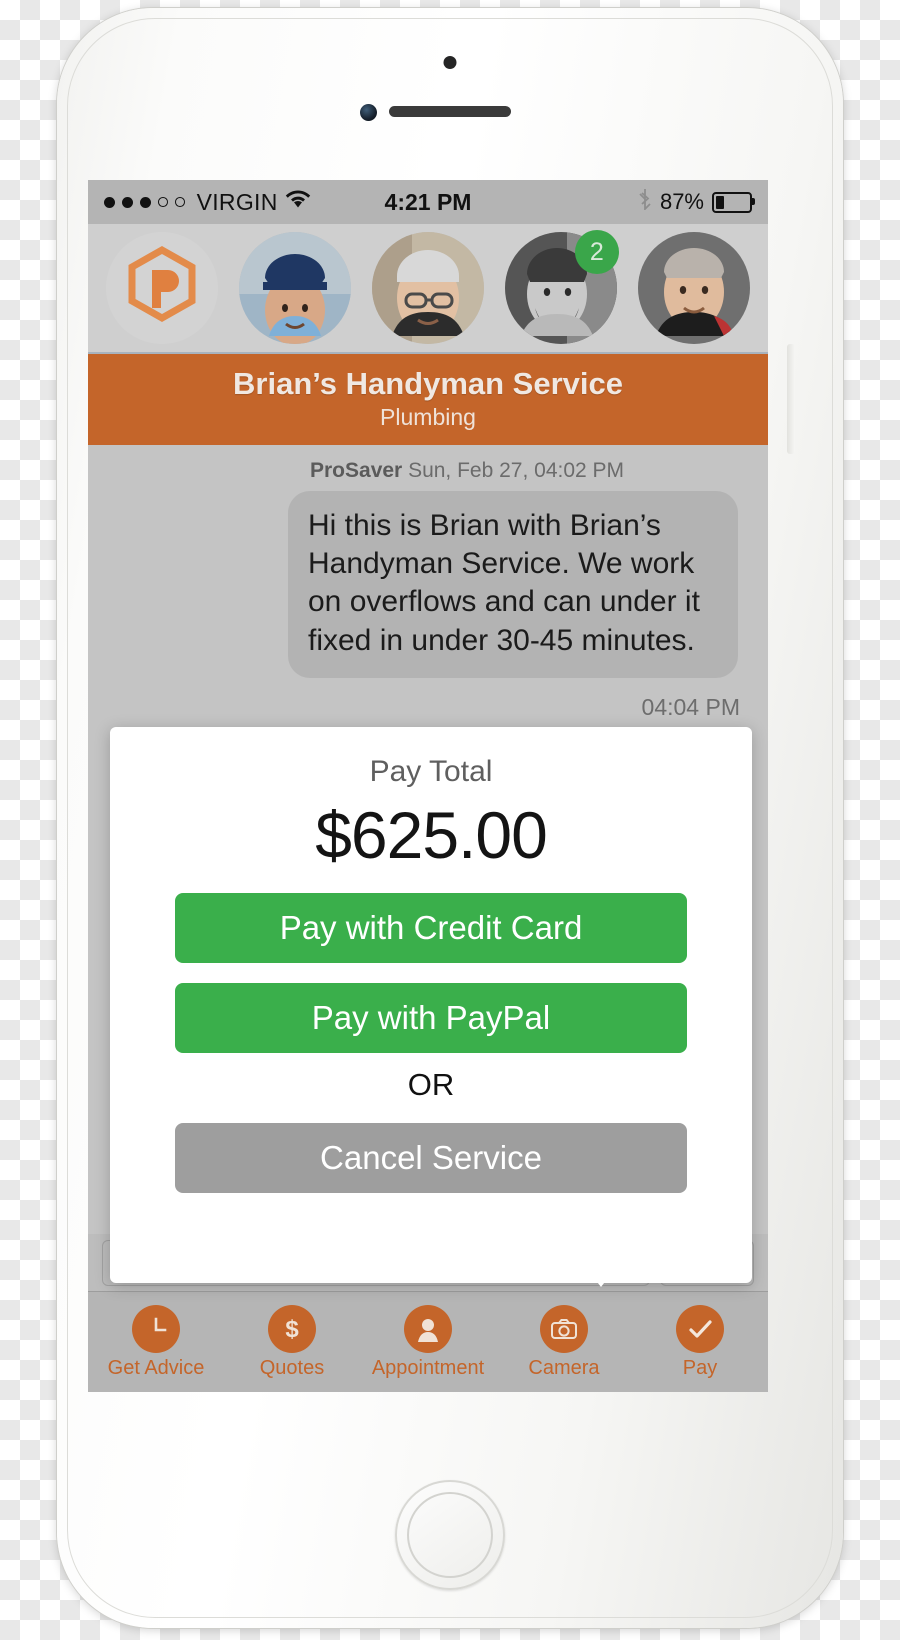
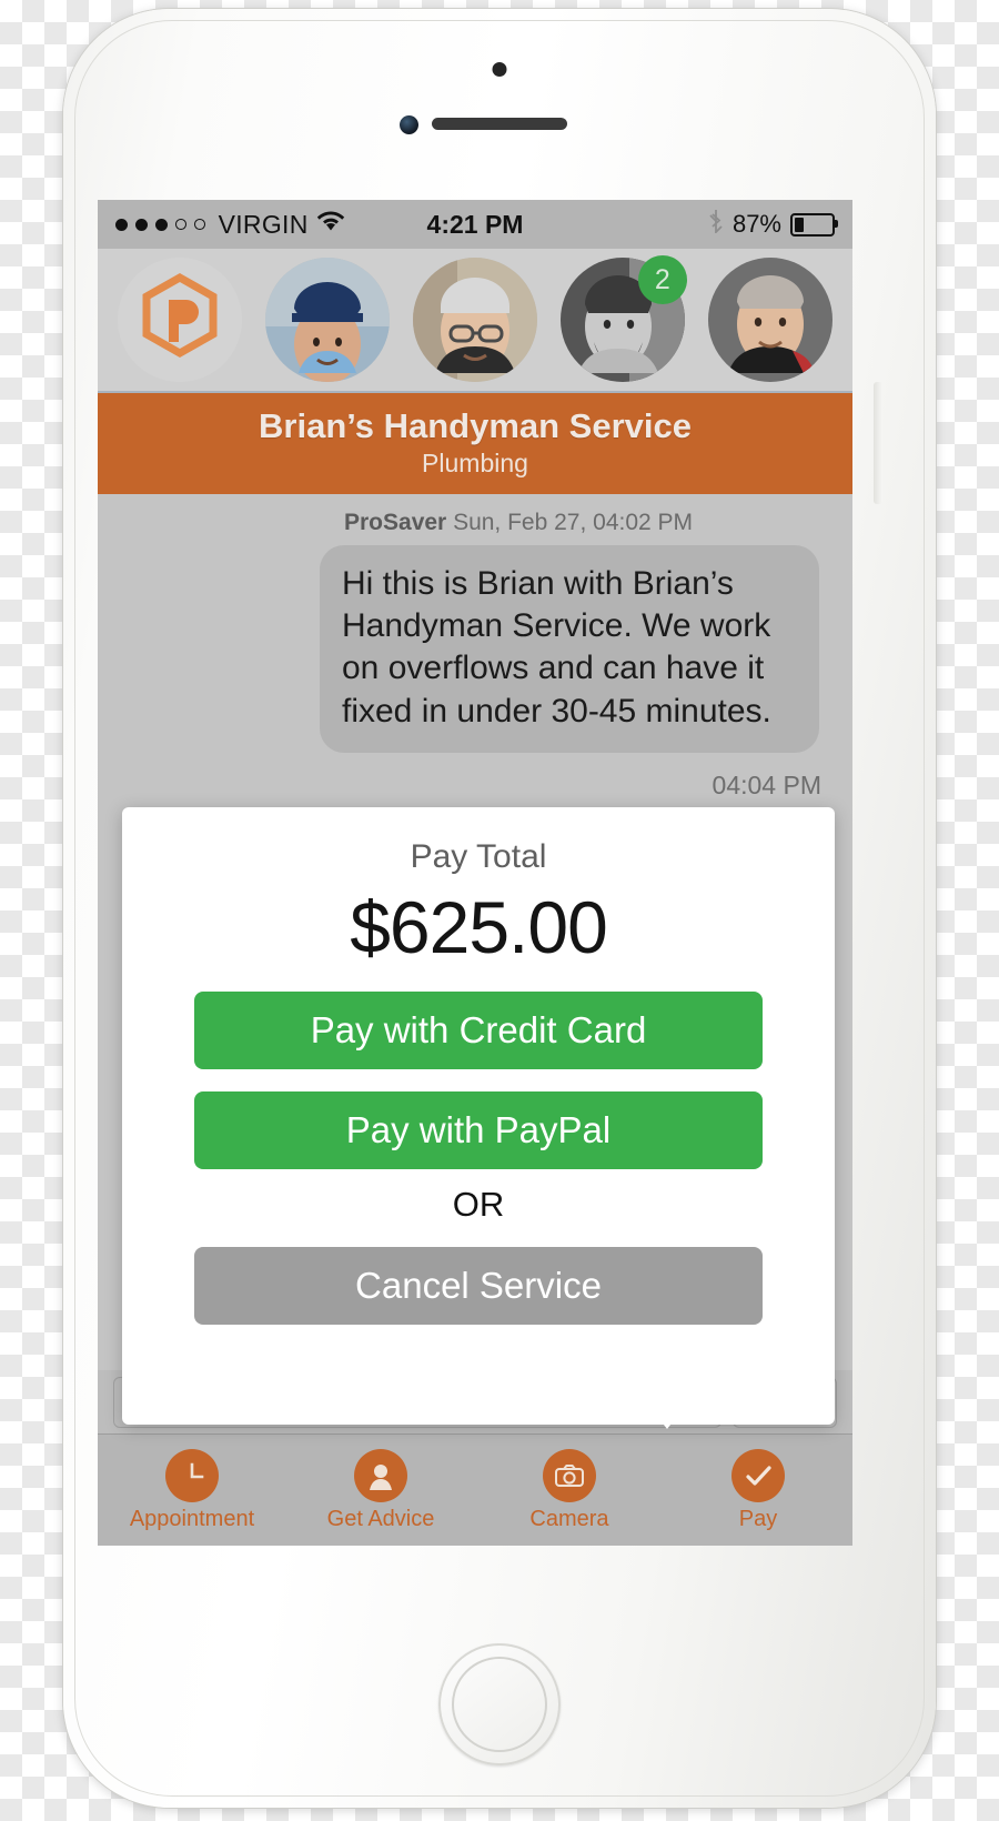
  VIRGIN
  4:21 PM
  87%
  2
  Brian’s Handyman Service
  Plumbing
  ProSaver Sun, Feb 27, 04:02 PM
- Hi this is Brian with Brian’s Handyman Service. We work on overflows and can under it fixed in under 30-45 minutes.
+ Hi this is Brian with Brian’s Handyman Service. We work on overflows and can have it fixed in under 30-45 minutes.
  04:04 PM
- Get Advice
+ Appointment
- $
- Quotes
- Appointment
+ Get Advice
  Camera
  Pay
  Pay Total
  $625.00
  Pay with Credit Card
  Pay with PayPal
  OR
  Cancel Service
